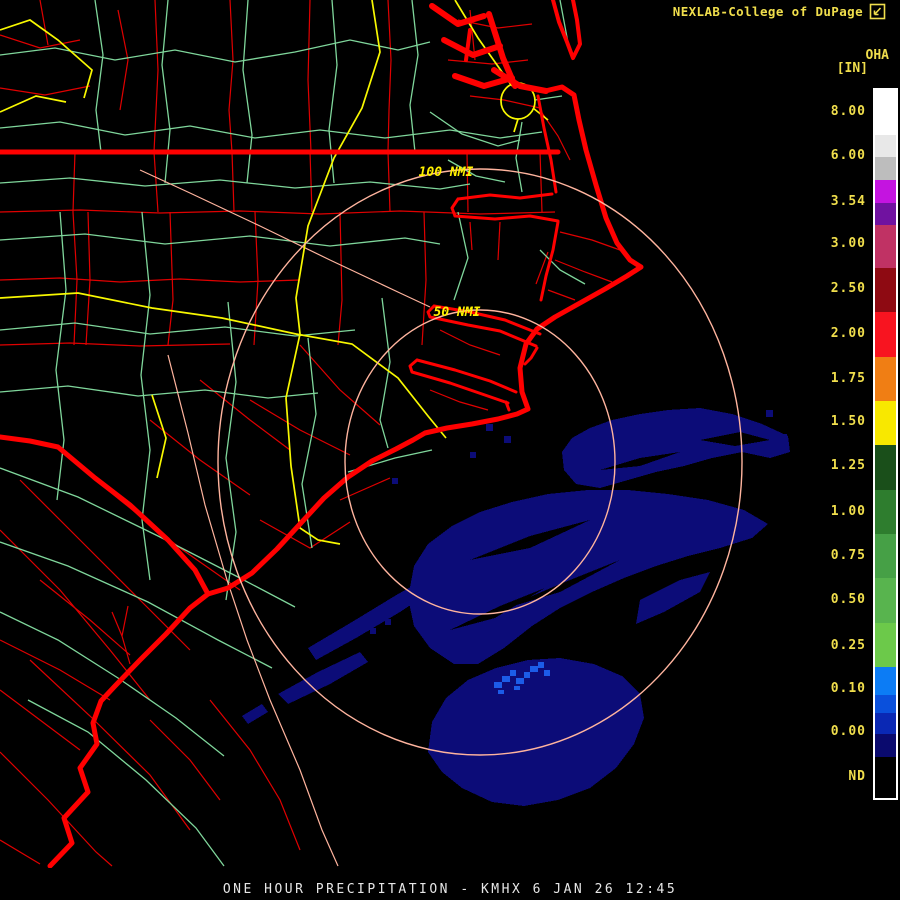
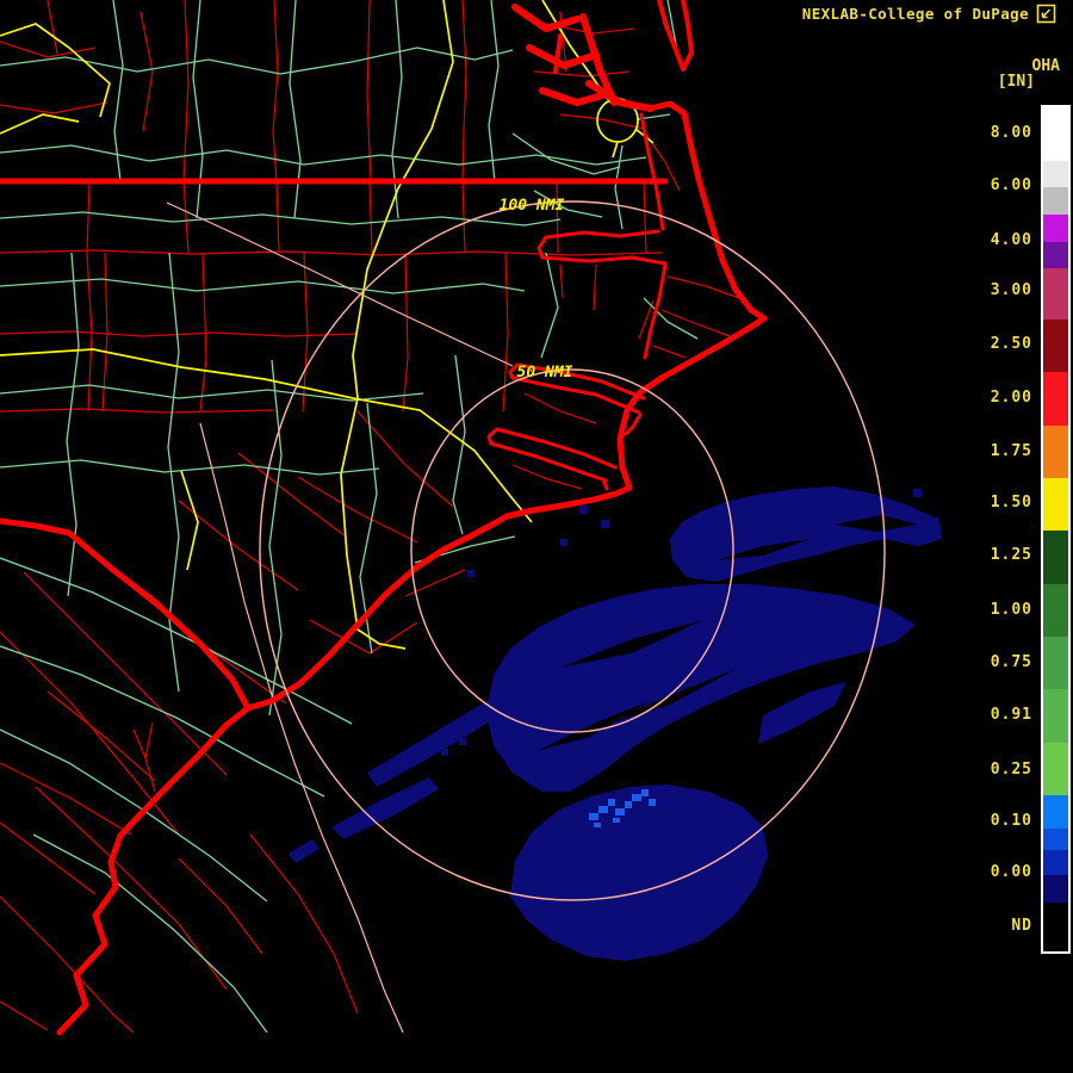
  100 NMI
  50 NMI
  NEXLAB-College of DuPage
  OHA
  [IN]
  8.00
  6.00
- 3.54
+ 4.00
  3.00
  2.50
  2.00
  1.75
  1.50
  1.25
  1.00
  0.75
- 0.50
+ 0.91
  0.25
  0.10
  0.00
  ND
- ONE HOUR PRECIPITATION - KMHX 6 JAN 26 12:45
